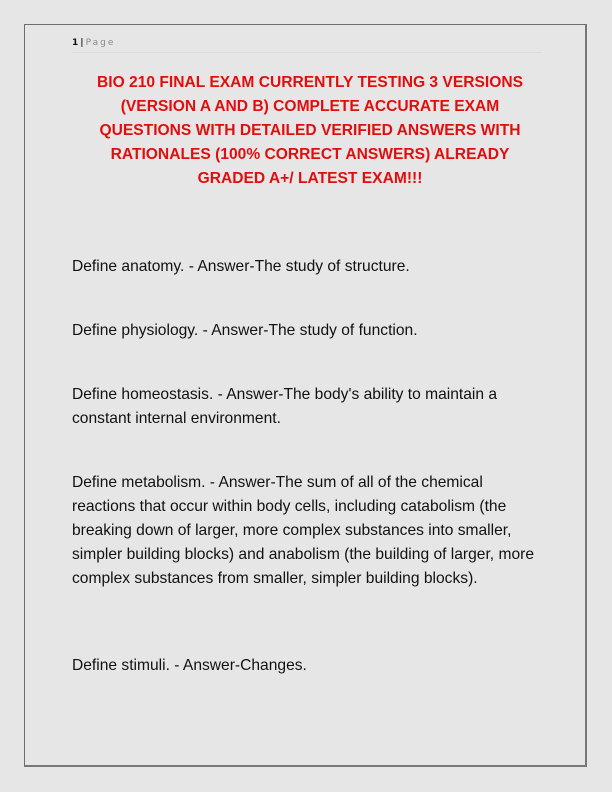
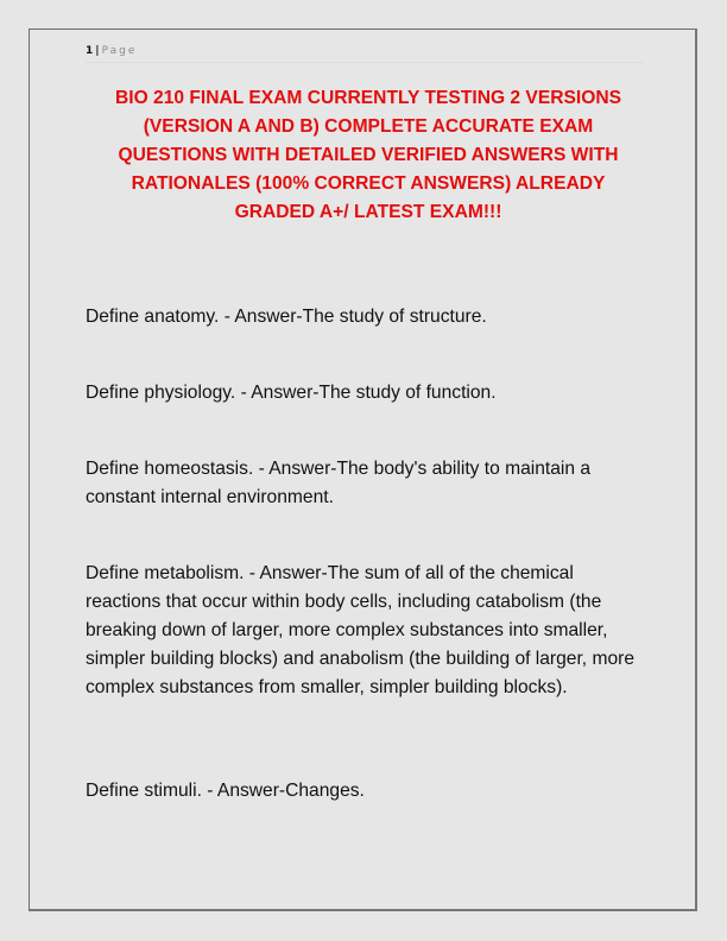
  1 | Page
- BIO 210 FINAL EXAM CURRENTLY TESTING 3 VERSIONS (VERSION A AND B) COMPLETE ACCURATE EXAM QUESTIONS WITH DETAILED VERIFIED ANSWERS WITH RATIONALES (100% CORRECT ANSWERS) ALREADY GRADED A+/ LATEST EXAM!!!
+ BIO 210 FINAL EXAM CURRENTLY TESTING 2 VERSIONS (VERSION A AND B) COMPLETE ACCURATE EXAM QUESTIONS WITH DETAILED VERIFIED ANSWERS WITH RATIONALES (100% CORRECT ANSWERS) ALREADY GRADED A+/ LATEST EXAM!!!
  Define anatomy. - Answer-The study of structure.
  Define physiology. - Answer-The study of function.
  Define homeostasis. - Answer-The body's ability to maintain a constant internal environment.
  Define metabolism. - Answer-The sum of all of the chemical reactions that occur within body cells, including catabolism (the breaking down of larger, more complex substances into smaller, simpler building blocks) and anabolism (the building of larger, more complex substances from smaller, simpler building blocks).
  Define stimuli. - Answer-Changes.
